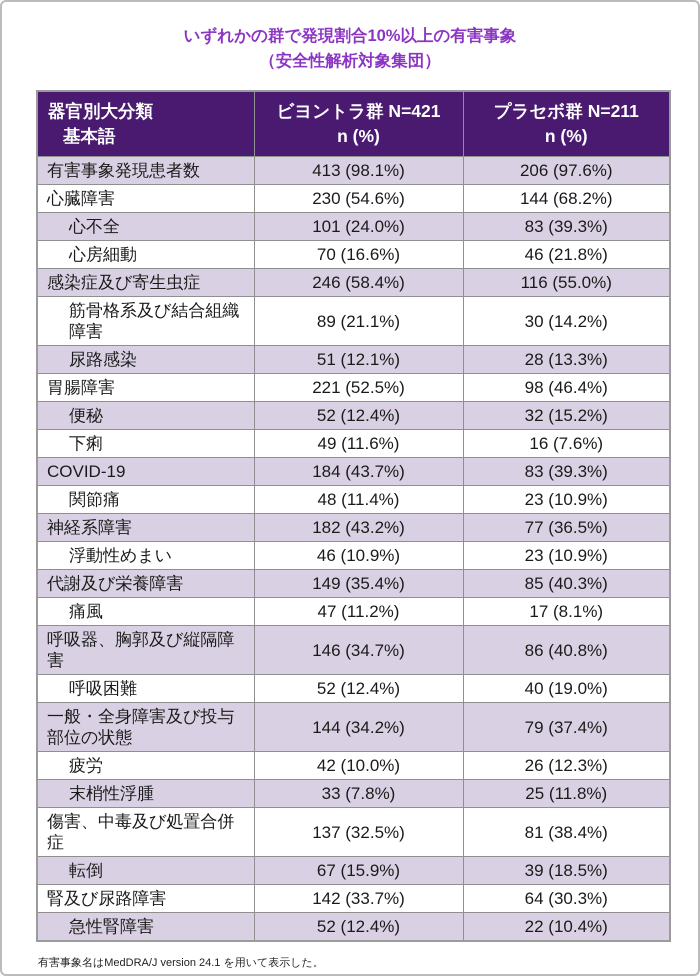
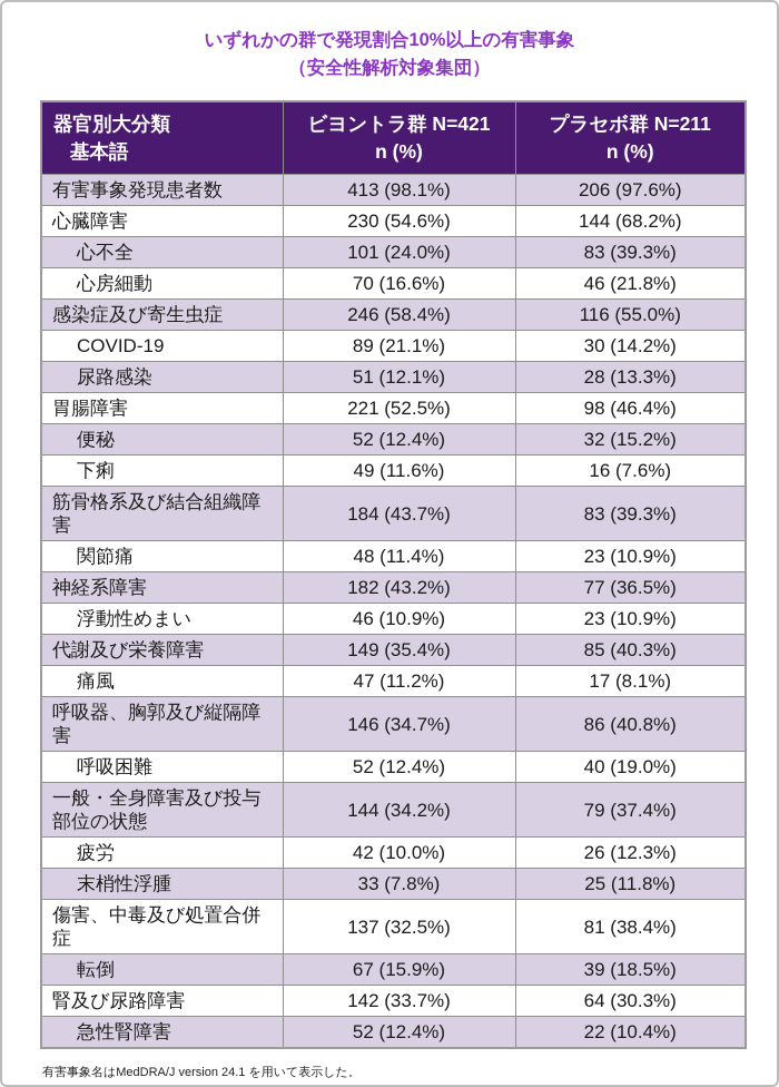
  いずれかの群で発現割合10%以上の有害事象
  （安全性解析対象集団）
  器官別大分類 基本語	ビヨントラ群 N=421 n (%)	プラセボ群 N=211 n (%)
  有害事象発現患者数	413 (98.1%)	206 (97.6%)
  心臓障害	230 (54.6%)	144 (68.2%)
  心不全	101 (24.0%)	83 (39.3%)
  心房細動	70 (16.6%)	46 (21.8%)
  感染症及び寄生虫症	246 (58.4%)	116 (55.0%)
- 筋骨格系及び結合組織障害	89 (21.1%)	30 (14.2%)
+ COVID-19	89 (21.1%)	30 (14.2%)
  尿路感染	51 (12.1%)	28 (13.3%)
  胃腸障害	221 (52.5%)	98 (46.4%)
  便秘	52 (12.4%)	32 (15.2%)
  下痢	49 (11.6%)	16 (7.6%)
- COVID-19	184 (43.7%)	83 (39.3%)
+ 筋骨格系及び結合組織障害	184 (43.7%)	83 (39.3%)
  関節痛	48 (11.4%)	23 (10.9%)
  神経系障害	182 (43.2%)	77 (36.5%)
  浮動性めまい	46 (10.9%)	23 (10.9%)
  代謝及び栄養障害	149 (35.4%)	85 (40.3%)
  痛風	47 (11.2%)	17 (8.1%)
  呼吸器、胸郭及び縦隔障害	146 (34.7%)	86 (40.8%)
  呼吸困難	52 (12.4%)	40 (19.0%)
  一般・全身障害及び投与部位の状態	144 (34.2%)	79 (37.4%)
  疲労	42 (10.0%)	26 (12.3%)
  末梢性浮腫	33 (7.8%)	25 (11.8%)
  傷害、中毒及び処置合併症	137 (32.5%)	81 (38.4%)
  転倒	67 (15.9%)	39 (18.5%)
  腎及び尿路障害	142 (33.7%)	64 (30.3%)
  急性腎障害	52 (12.4%)	22 (10.4%)
  有害事象名はMedDRA/J version 24.1 を用いて表示した。
